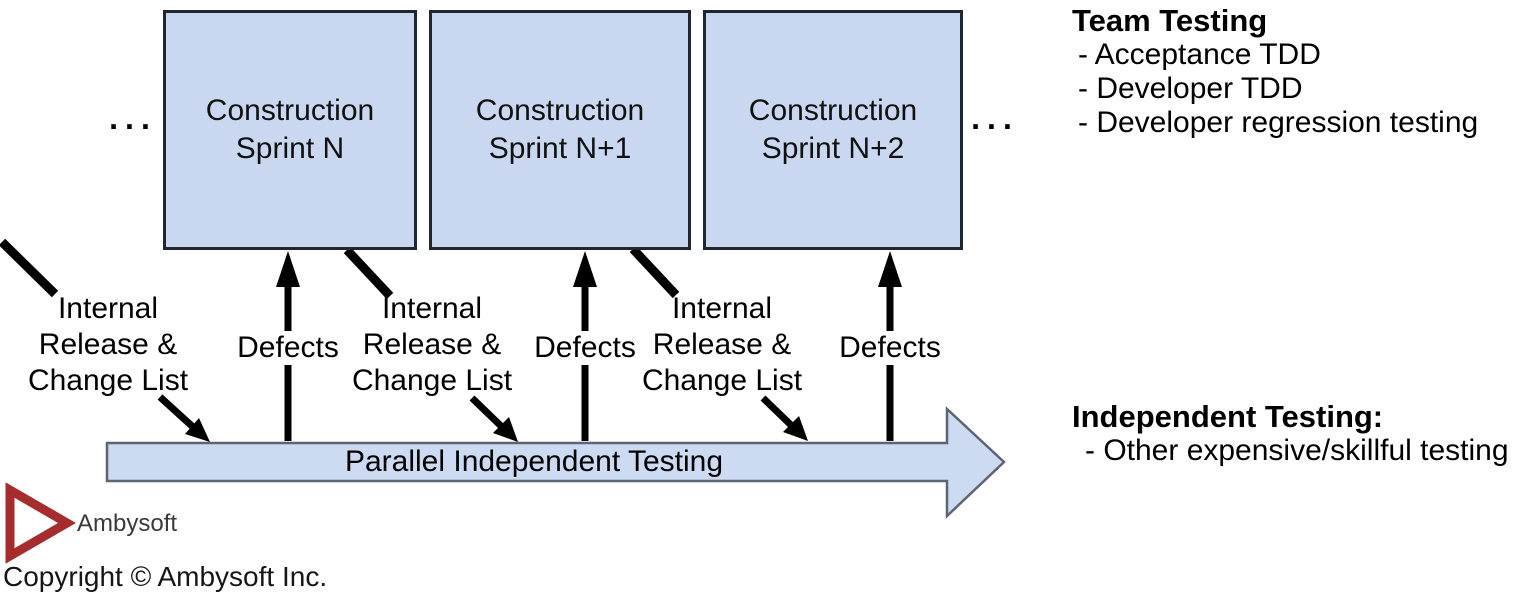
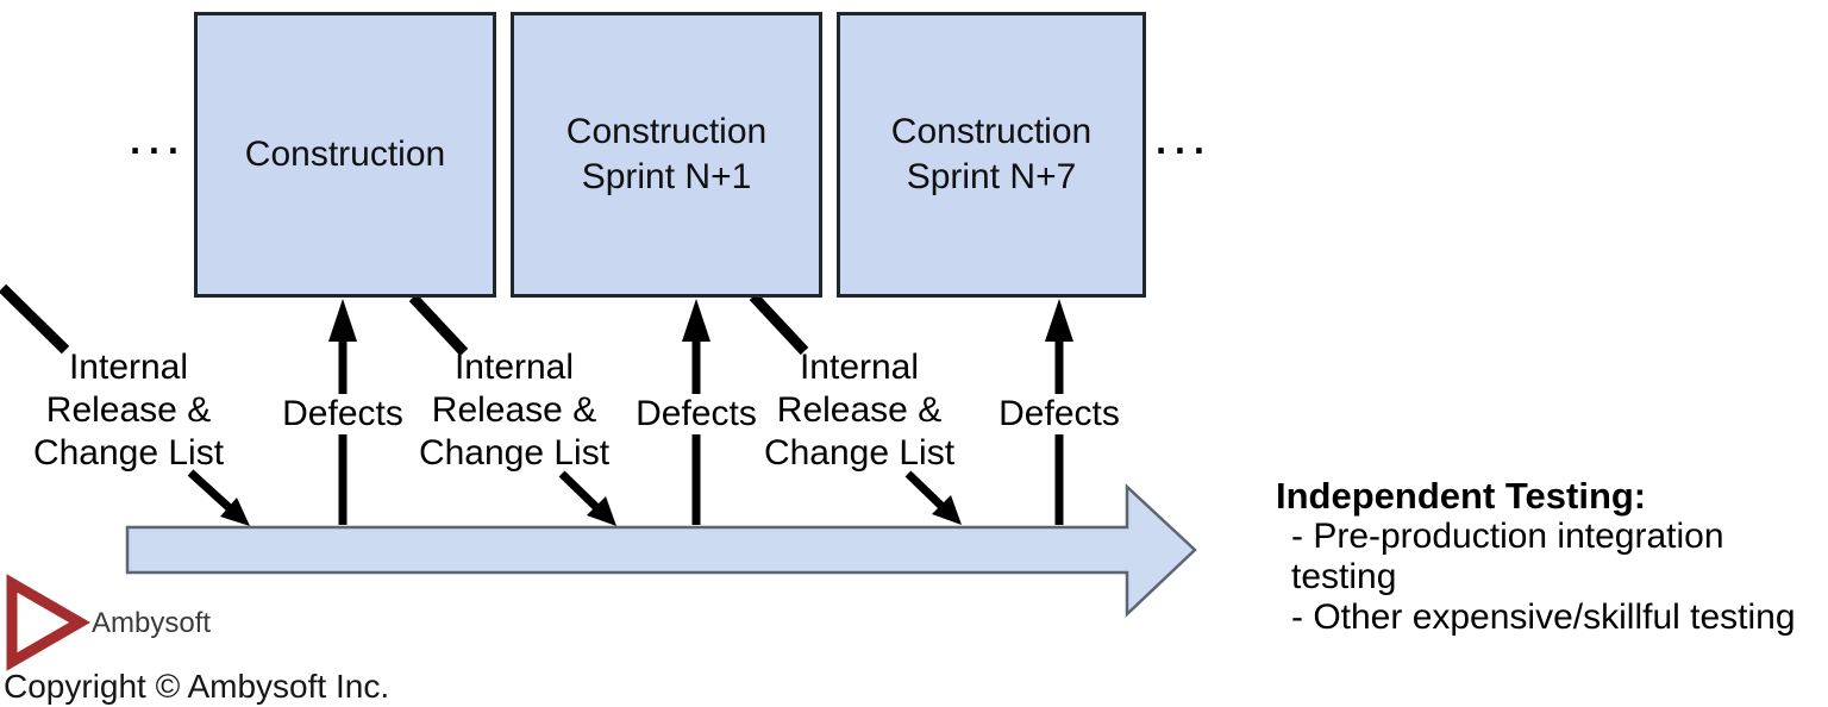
  Construction
- Sprint N
  Construction
  Sprint N+1
  Construction
- Sprint N+2
+ Sprint N+7
  ...
  ...
  Defects
  Defects
  Defects
  Internal
  Release &
  Change List
  Internal
  Release &
  Change List
  Internal
  Release &
  Change List
- Parallel Independent Testing
- Team Testing
- - Acceptance TDD
- - Developer TDD
- - Developer regression testing
  Independent Testing:
+ - Pre-production integration testing
  - Other expensive/skillful testing
  Ambysoft
  Copyright © Ambysoft Inc.
